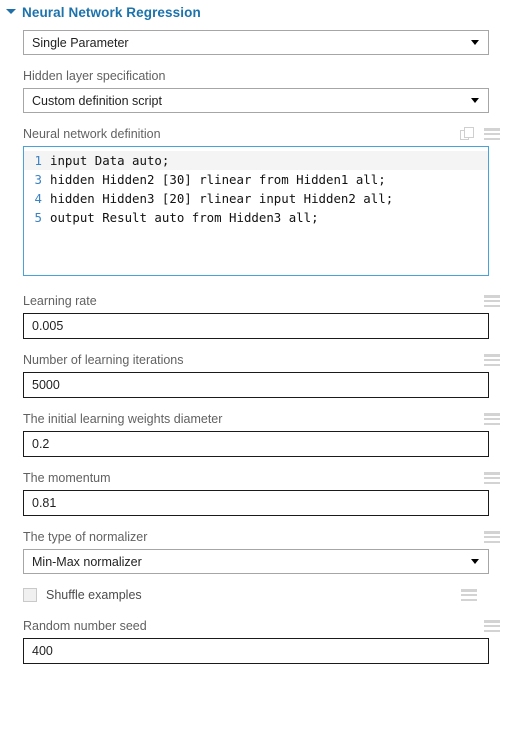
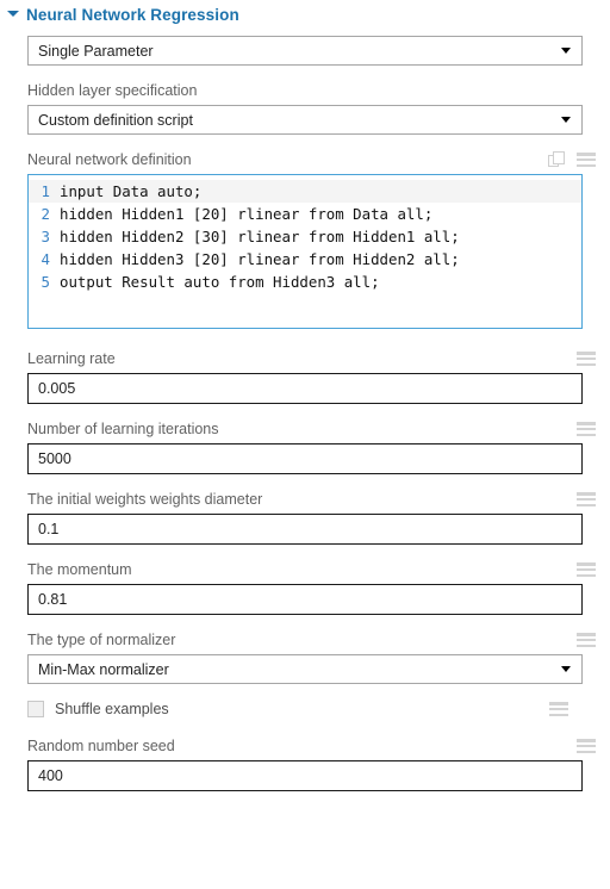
  Neural Network Regression
  Single Parameter
  Hidden layer specification
  Custom definition script
  Neural network definition
  1
  input Data auto;
+ 2
+ hidden Hidden1 [20] rlinear from Data all;
  3
  hidden Hidden2 [30] rlinear from Hidden1 all;
  4
- hidden Hidden3 [20] rlinear input Hidden2 all;
+ hidden Hidden3 [20] rlinear from Hidden2 all;
  5
  output Result auto from Hidden3 all;
  Learning rate
  0.005
  Number of learning iterations
  5000
- The initial learning weights diameter
+ The initial weights weights diameter
- 0.2
+ 0.1
  The momentum
  0.81
  The type of normalizer
  Min-Max normalizer
  Shuffle examples
  Random number seed
  400
